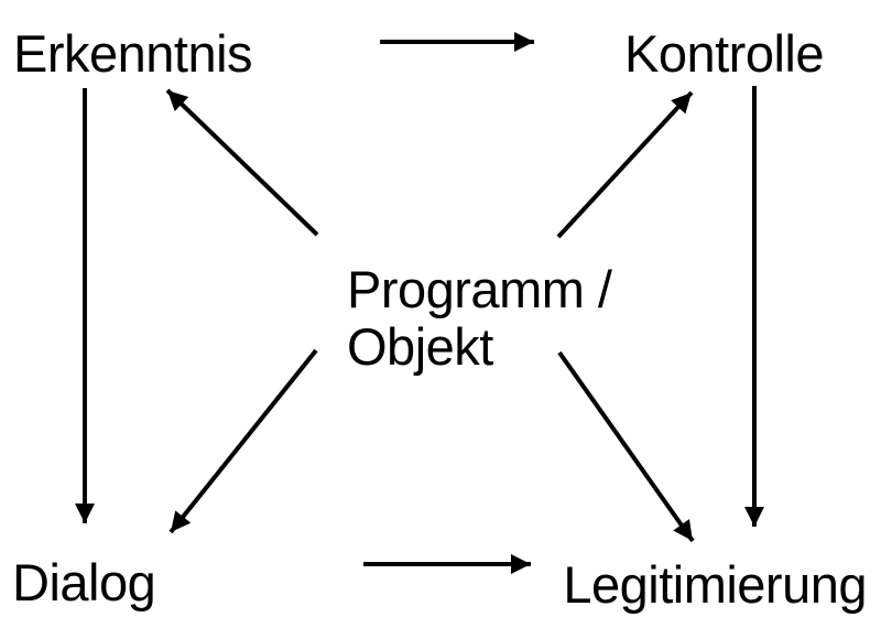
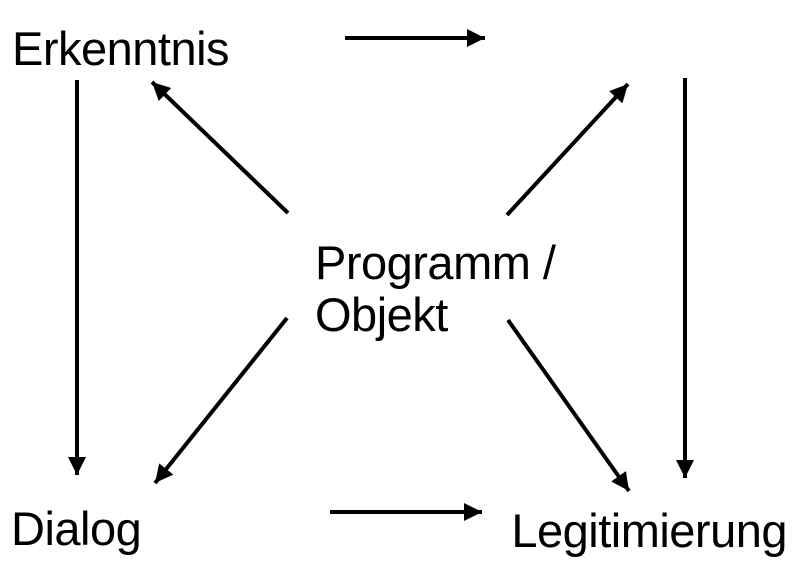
  Erkenntnis
- Kontrolle
  Programm /
  Objekt
  Dialog
  Legitimierung
